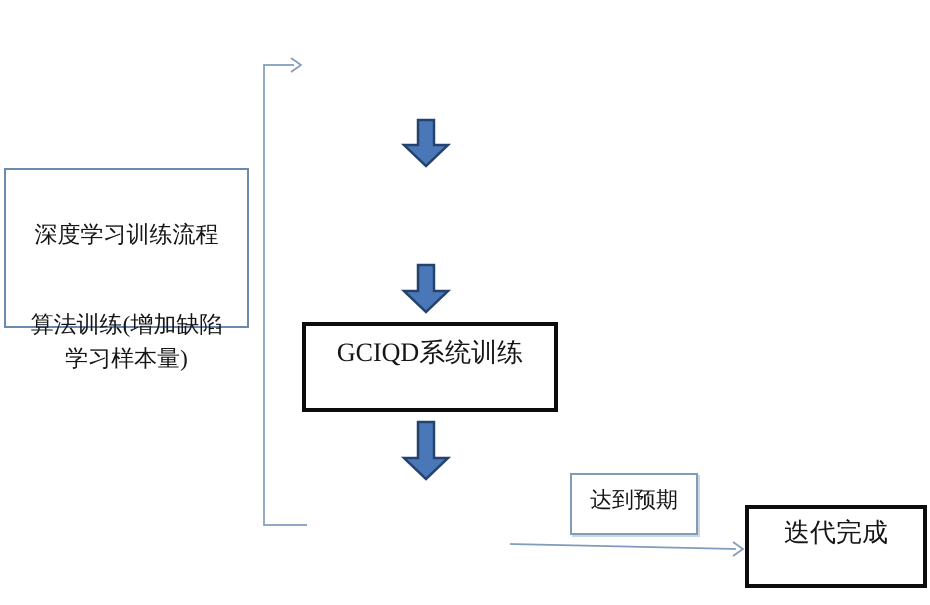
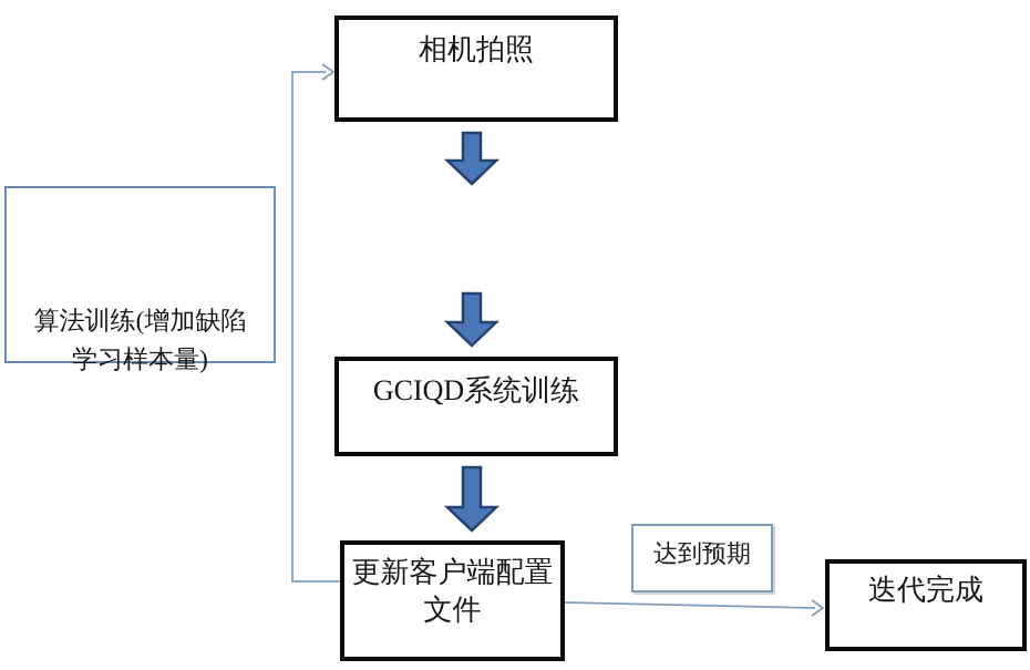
- 深度学习训练流程
  算法训练(增加缺陷
  学习样本量)
+ 相机拍照
  GCIQD系统训练
+ 更新客户端配置
+ 文件
  达到预期
  迭代完成
